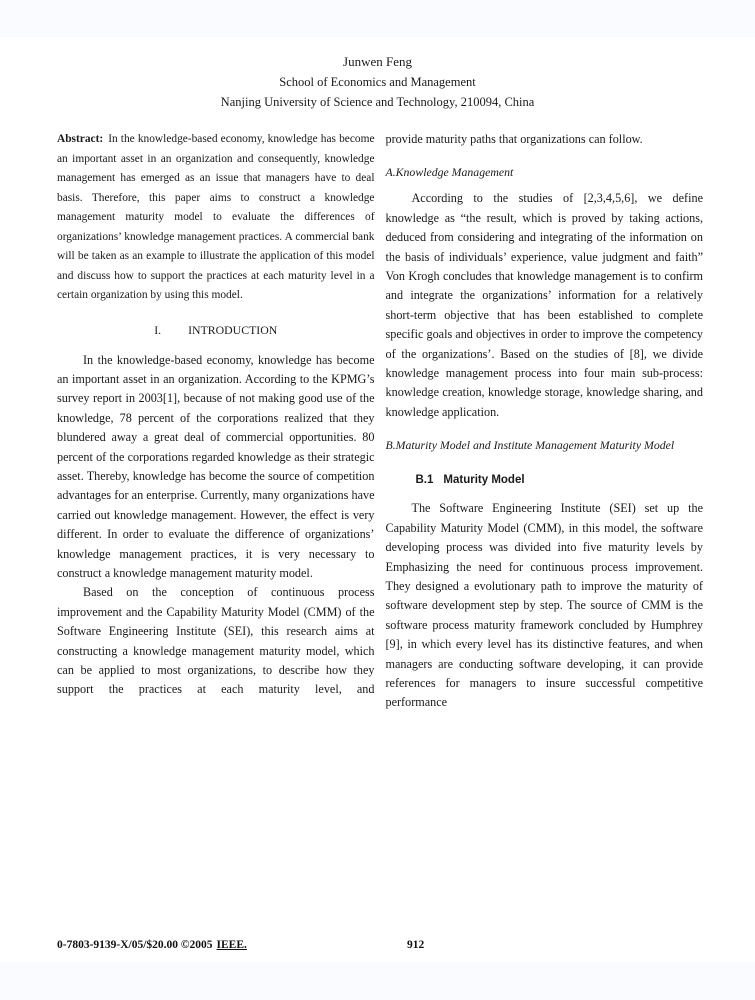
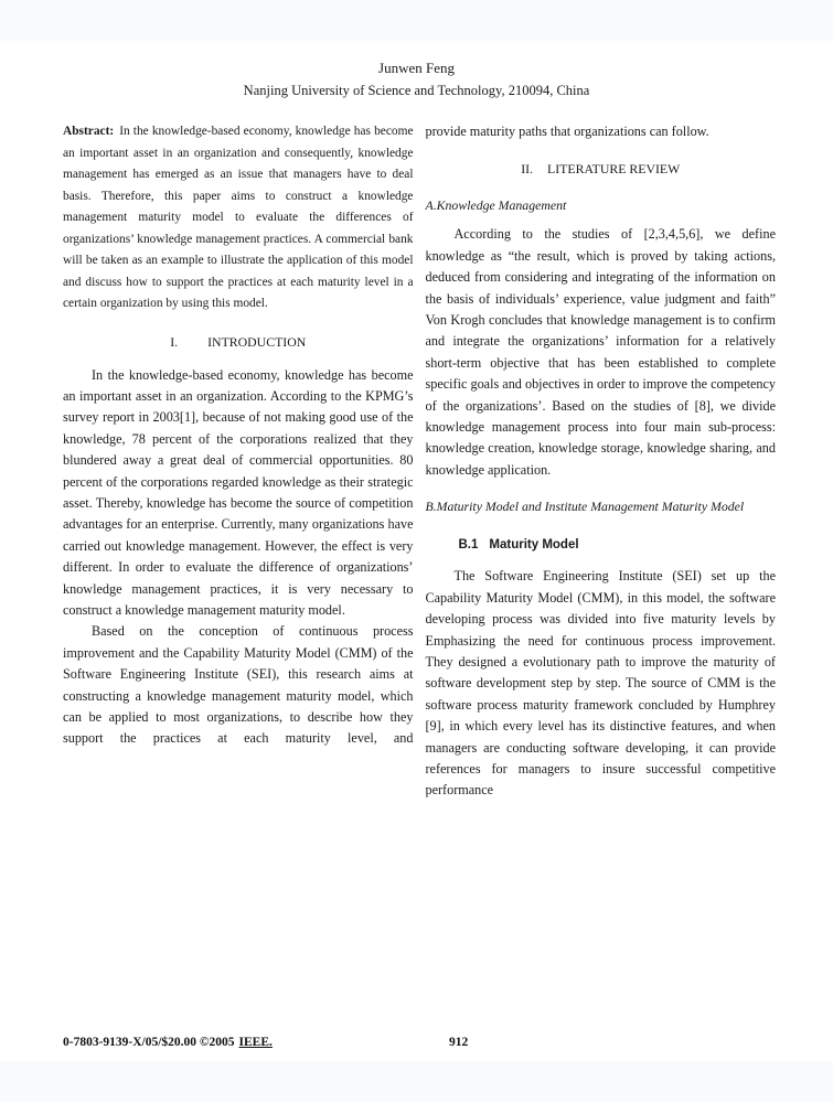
  Junwen Feng
- School of Economics and Management
  Nanjing University of Science and Technology, 210094, China
  Abstract: In the knowledge-based economy, knowledge has become an important asset in an organization and consequently, knowledge management has emerged as an issue that managers have to deal basis. Therefore, this paper aims to construct a knowledge management maturity model to evaluate the differences of organizations’ knowledge management practices. A commercial bank will be taken as an example to illustrate the application of this model and discuss how to support the practices at each maturity level in a certain organization by using this model.
  I. INTRODUCTION
  In the knowledge-based economy, knowledge has become an important asset in an organization. According to the KPMG’s survey report in 2003[1], because of not making good use of the knowledge, 78 percent of the corporations realized that they blundered away a great deal of commercial opportunities. 80 percent of the corporations regarded knowledge as their strategic asset. Thereby, knowledge has become the source of competition advantages for an enterprise. Currently, many organizations have carried out knowledge management. However, the effect is very different. In order to evaluate the difference of organizations’ knowledge management practices, it is very necessary to construct a knowledge management maturity model.
  Based on the conception of continuous process improvement and the Capability Maturity Model (CMM) of the Software Engineering Institute (SEI), this research aims at constructing a knowledge management maturity model, which can be applied to most organizations, to describe how they support the practices at each maturity level, and
  provide maturity paths that organizations can follow.
+ II. LITERATURE REVIEW
  A.Knowledge Management
  According to the studies of [2,3,4,5,6], we define knowledge as “the result, which is proved by taking actions, deduced from considering and integrating of the information on the basis of individuals’ experience, value judgment and faith” Von Krogh concludes that knowledge management is to confirm and integrate the organizations’ information for a relatively short-term objective that has been established to complete specific goals and objectives in order to improve the competency of the organizations’. Based on the studies of [8], we divide knowledge management process into four main sub-process: knowledge creation, knowledge storage, knowledge sharing, and knowledge application.
  B.Maturity Model and Institute Management Maturity Model
  B.1 Maturity Model
  The Software Engineering Institute (SEI) set up the Capability Maturity Model (CMM), in this model, the software developing process was divided into five maturity levels by Emphasizing the need for continuous process improvement. They designed a evolutionary path to improve the maturity of software development step by step. The source of CMM is the software process maturity framework concluded by Humphrey [9], in which every level has its distinctive features, and when managers are conducting software developing, it can provide references for managers to insure successful competitive performance
  0-7803-9139-X/05/$20.00 ©2005 IEEE.
  912
